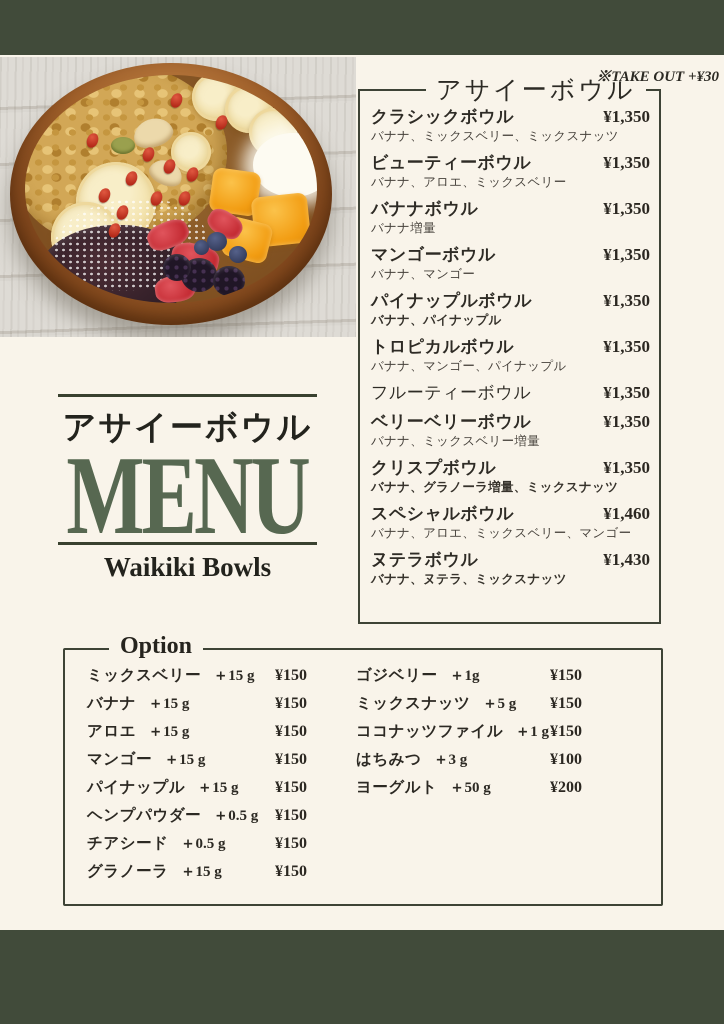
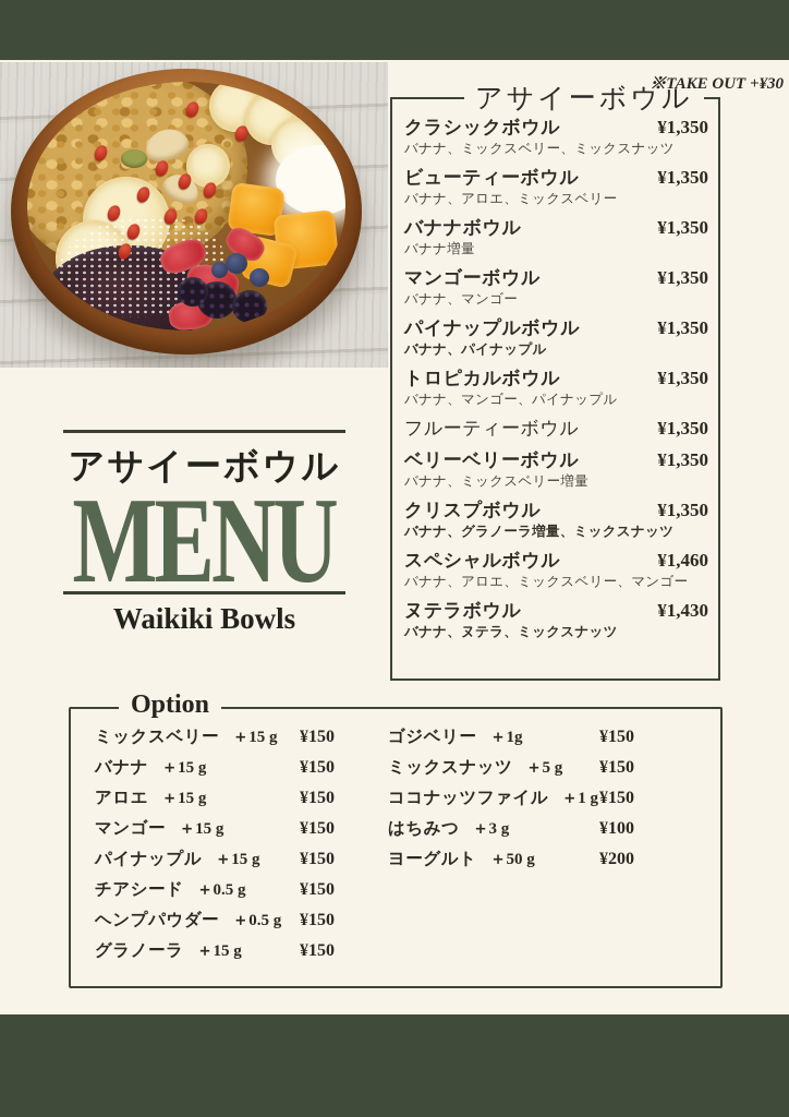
  アサイーボウル
  ※TAKE OUT +¥30
  クラシックボウル
  ¥1,350
  バナナ、ミックスベリー、ミックスナッツ
  ビューティーボウル
  ¥1,350
  バナナ、アロエ、ミックスベリー
  バナナボウル
  ¥1,350
  バナナ増量
  マンゴーボウル
  ¥1,350
  バナナ、マンゴー
  パイナップルボウル
  ¥1,350
  バナナ、パイナップル
  トロピカルボウル
  ¥1,350
  バナナ、マンゴー、パイナップル
  フルーティーボウル
  ¥1,350
  ベリーベリーボウル
  ¥1,350
  バナナ、ミックスベリー増量
  クリスプボウル
  ¥1,350
  バナナ、グラノーラ増量、ミックスナッツ
  スペシャルボウル
  ¥1,460
  バナナ、アロエ、ミックスベリー、マンゴー
  ヌテラボウル
  ¥1,430
  バナナ、ヌテラ、ミックスナッツ
  アサイーボウル
  MENU
  Waikiki Bowls
  Option
  ミックスベリー
  ＋15 g
  ¥150
  バナナ
  ＋15 g
  ¥150
  アロエ
  ＋15 g
  ¥150
  マンゴー
  ＋15 g
  ¥150
  パイナップル
  ＋15 g
  ¥150
- ヘンプパウダー
+ チアシード
  ＋0.5 g
  ¥150
- チアシード
+ ヘンプパウダー
  ＋0.5 g
  ¥150
  グラノーラ
  ＋15 g
  ¥150
  ゴジベリー
  ＋1g
  ¥150
  ミックスナッツ
  ＋5 g
  ¥150
  ココナッツファイル
  ＋1 g
  ¥150
  はちみつ
  ＋3 g
  ¥100
  ヨーグルト
  ＋50 g
  ¥200
